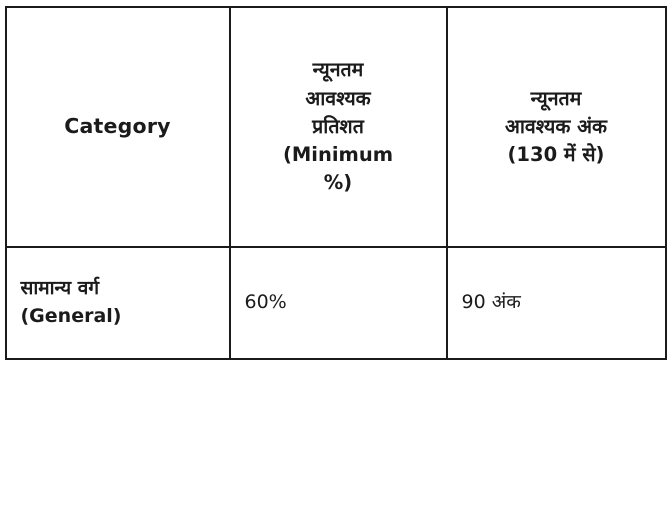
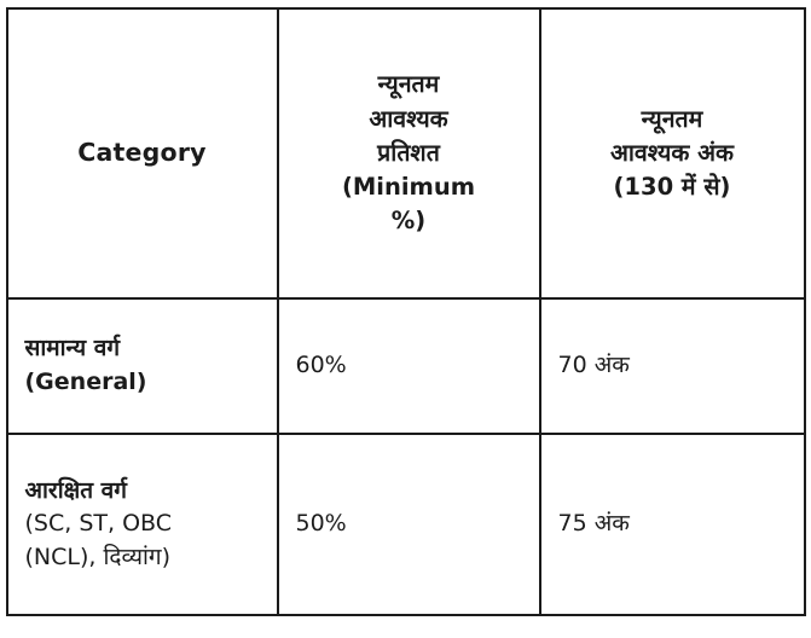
  Category	न्यूनतम आवश्यक प्रतिशत (Minimum %)	न्यूनतम आवश्यक अंक (130 में से)
- सामान्य वर्ग (General)	60%	90 अंक
+ सामान्य वर्ग (General)	60%	70 अंक
+ आरक्षित वर्ग (SC, ST, OBC (NCL), दिव्यांग)	50%	75 अंक
